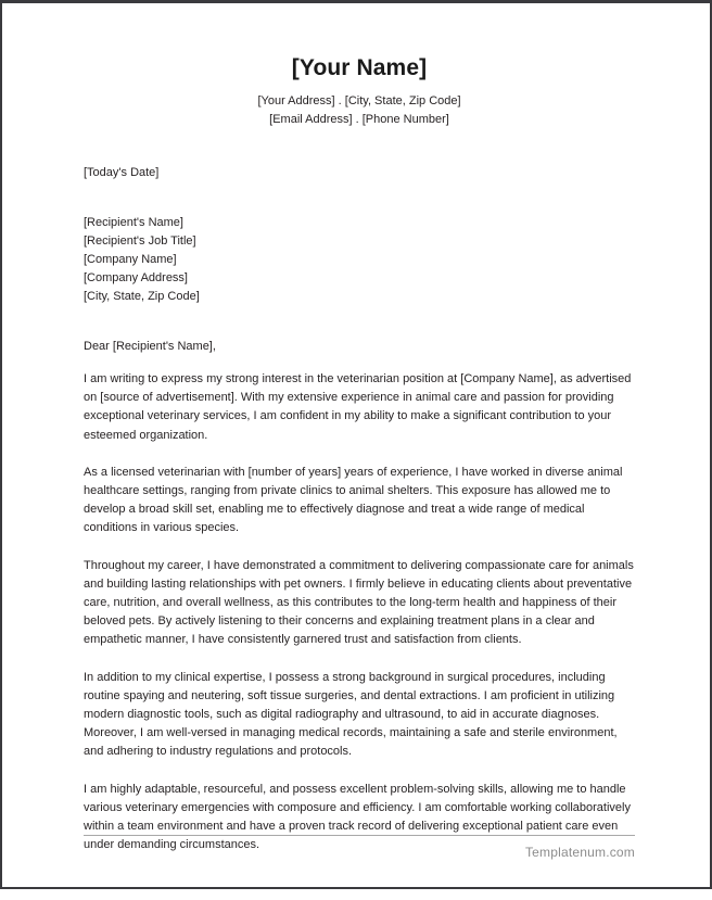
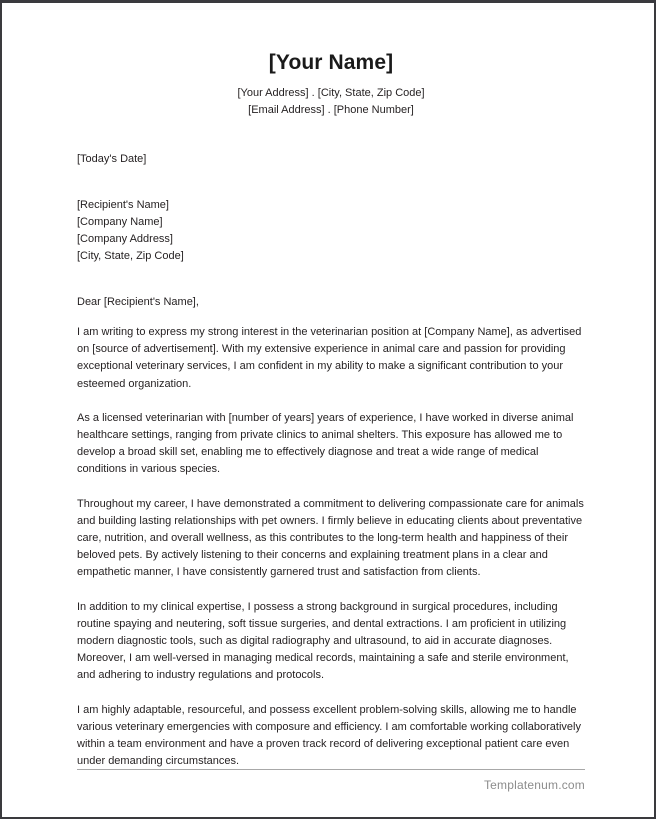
  [Your Name]
  [Your Address] . [City, State, Zip Code]
  [Email Address] . [Phone Number]
  [Today's Date]
  [Recipient's Name]
- [Recipient's Job Title]
  [Company Name]
  [Company Address]
  [City, State, Zip Code]
  Dear [Recipient's Name],
  I am writing to express my strong interest in the veterinarian position at [Company Name], as advertised on [source of advertisement]. With my extensive experience in animal care and passion for providing exceptional veterinary services, I am confident in my ability to make a significant contribution to your esteemed organization.
  As a licensed veterinarian with [number of years] years of experience, I have worked in diverse animal healthcare settings, ranging from private clinics to animal shelters. This exposure has allowed me to develop a broad skill set, enabling me to effectively diagnose and treat a wide range of medical conditions in various species.
  Throughout my career, I have demonstrated a commitment to delivering compassionate care for animals and building lasting relationships with pet owners. I firmly believe in educating clients about preventative care, nutrition, and overall wellness, as this contributes to the long-term health and happiness of their beloved pets. By actively listening to their concerns and explaining treatment plans in a clear and empathetic manner, I have consistently garnered trust and satisfaction from clients.
  In addition to my clinical expertise, I possess a strong background in surgical procedures, including routine spaying and neutering, soft tissue surgeries, and dental extractions. I am proficient in utilizing modern diagnostic tools, such as digital radiography and ultrasound, to aid in accurate diagnoses. Moreover, I am well-versed in managing medical records, maintaining a safe and sterile environment, and adhering to industry regulations and protocols.
  I am highly adaptable, resourceful, and possess excellent problem-solving skills, allowing me to handle various veterinary emergencies with composure and efficiency. I am comfortable working collaboratively within a team environment and have a proven track record of delivering exceptional patient care even under demanding circumstances.
  Templatenum.com
